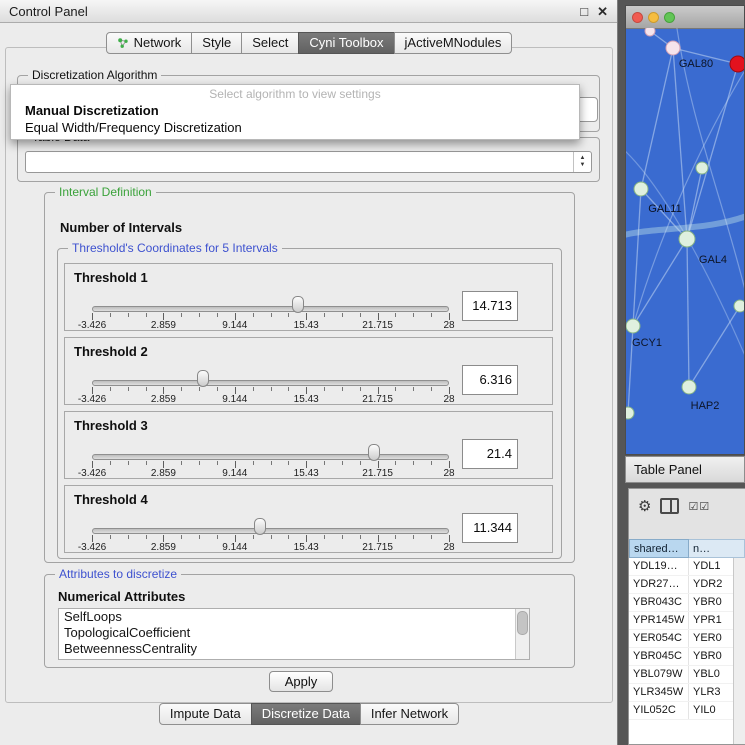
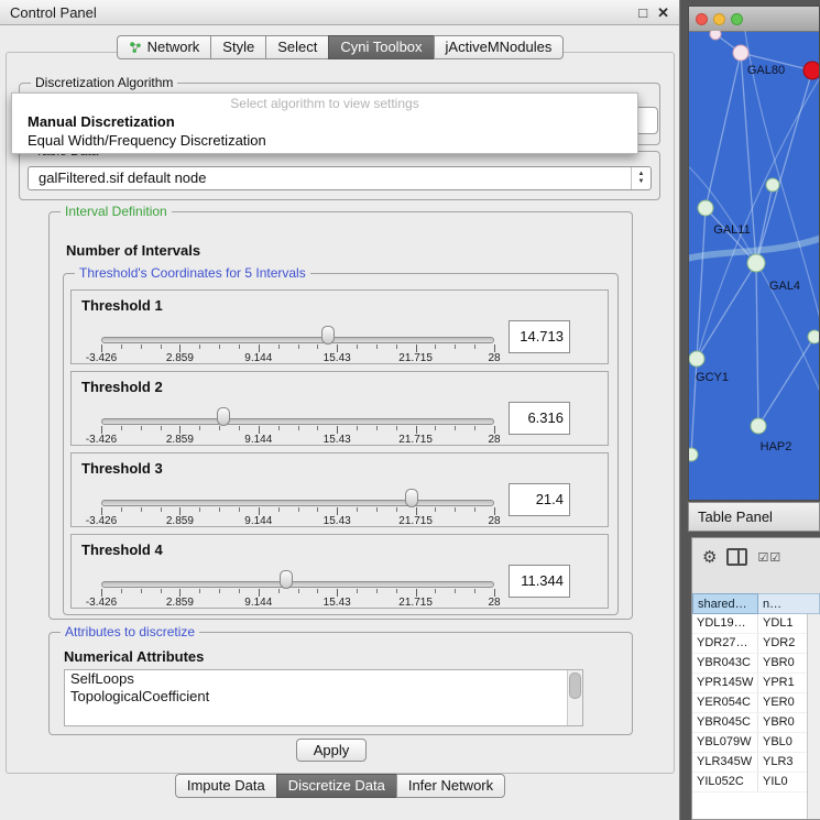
  Control Panel
  □
  ✕
  Network
  Style
  Select
  Cyni Toolbox
  jActiveMNodules
  Discretization Algorithm
  Select algorithm to view settings
  Manual Discretization
  Equal Width/Frequency Discretization
+ galFiltered.sif default node
  Interval Definition
  Number of Intervals
  Threshold's Coordinates for 5 Intervals
  Threshold 1
  -3.426
  2.859
  9.144
  15.43
  21.715
  28
  14.713
  Threshold 2
  -3.426
  2.859
  9.144
  15.43
  21.715
  28
  6.316
  Threshold 3
  -3.426
  2.859
  9.144
  15.43
  21.715
  28
  21.4
  Threshold 4
  -3.426
  2.859
  9.144
  15.43
  21.715
  28
  11.344
  Attributes to discretize
  Numerical Attributes
  SelfLoops
  TopologicalCoefficient
- BetweennessCentrality
  Apply
  Impute Data
  Discretize Data
  Infer Network
  GAL80
  GAL11
  GAL4
  GCY1
  HAP2
  Table Panel
  ⚙
  ☑☑
  shared…
  n…
  YDL19…
  YDL1
  YDR27…
  YDR2
  YBR043C
  YBR0
  YPR145W
  YPR1
  YER054C
  YER0
  YBR045C
  YBR0
  YBL079W
  YBL0
  YLR345W
  YLR3
  YIL052C
  YIL0
